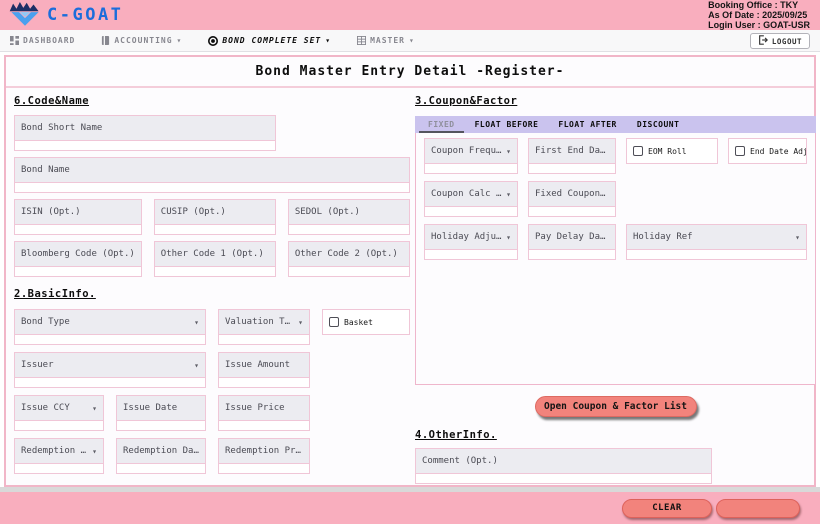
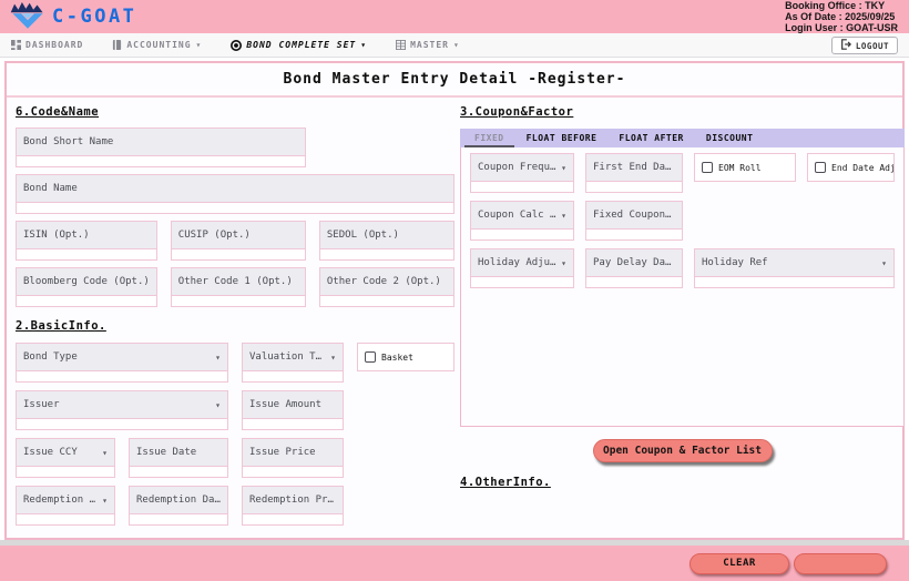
  C-GOAT
  Booking Office : TKY
  As Of Date : 2025/09/25
  Login User : GOAT-USR
  DASHBOARD
  ACCOUNTING
  ▾
  BOND COMPLETE SET
  ▾
  MASTER
  ▾
  LOGOUT
  Bond Master Entry Detail -Register-
  6.Code&Name
  Bond Short Name
  Bond Name
  ISIN (Opt.)
  CUSIP (Opt.)
  SEDOL (Opt.)
  Bloomberg Code (Opt.)
  Other Code 1 (Opt.)
  Other Code 2 (Opt.)
  2.BasicInfo.
  Bond Type
  ▾
  Valuation Typ
  ▾
  Basket
  Issuer
  ▾
  Issue Amount
  Issue CCY
  ▾
  Issue Date
  Issue Price
  Redemption T
  ▾
  Redemption Dat
  Redemption Pri
  3.Coupon&Factor
  FIXED
  FLOAT BEFORE
  FLOAT AFTER
  DISCOUNT
  Coupon Freque
  ▾
  First End Date
  EOM Roll
  End Date Adj
  Coupon Calc T
  ▾
  Fixed Coupon R
  Holiday Adjus
  ▾
  Pay Delay Days
  Holiday Ref
  ▾
  Open Coupon & Factor List
  4.OtherInfo.
- Comment (Opt.)
  CLEAR
